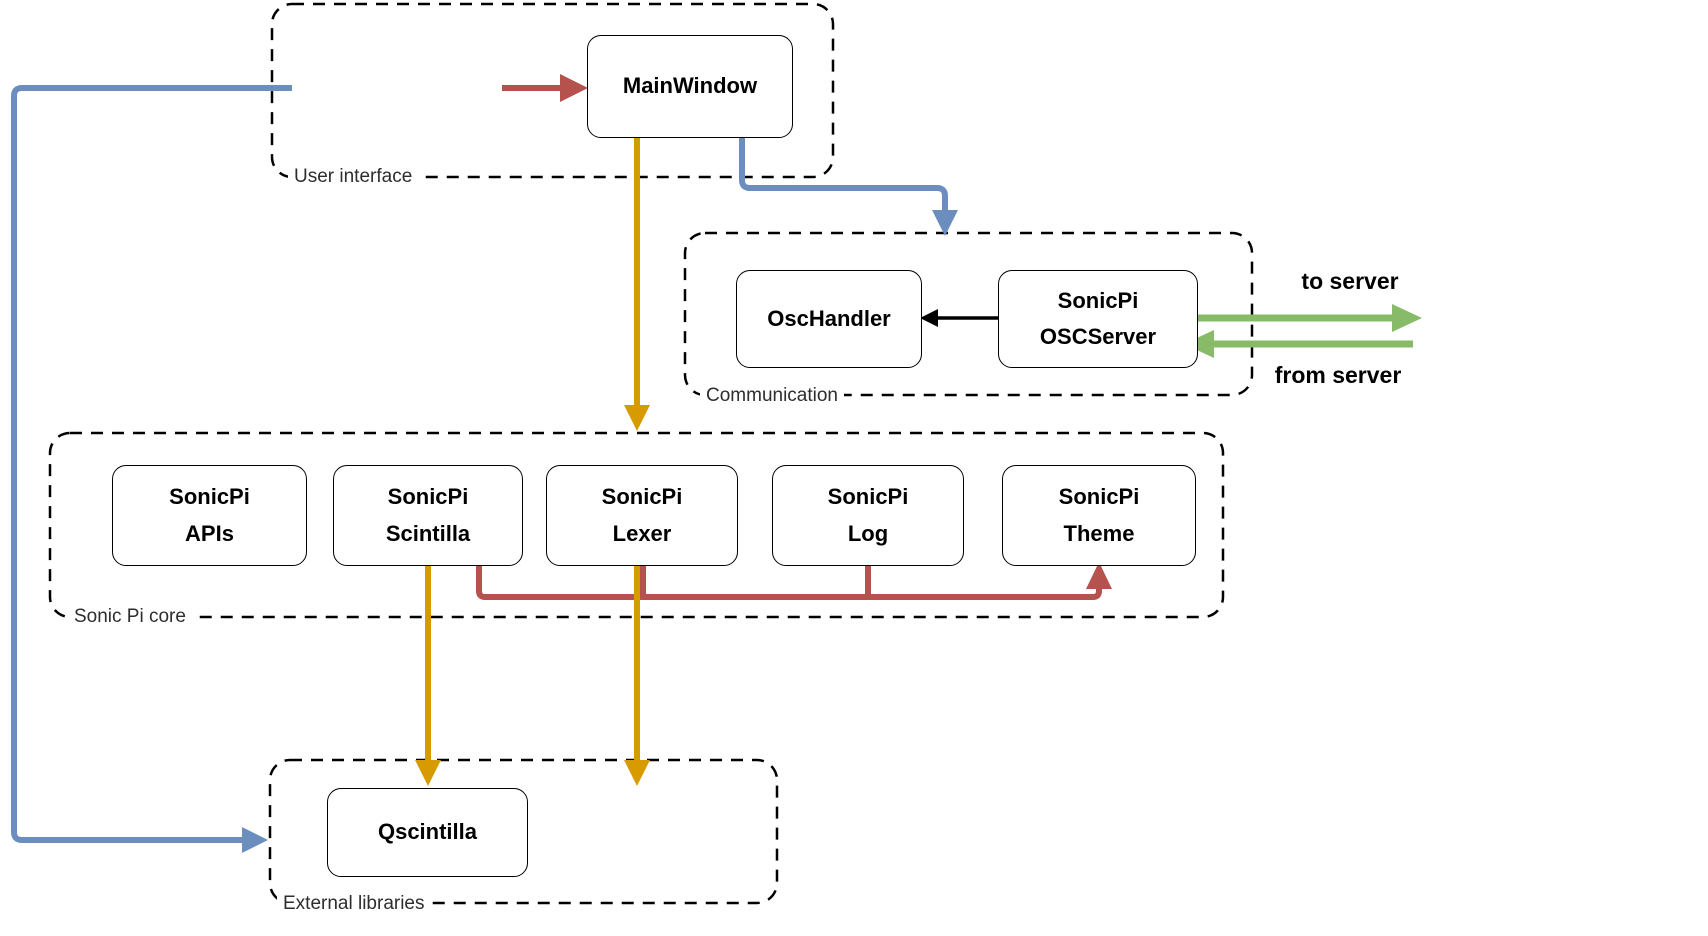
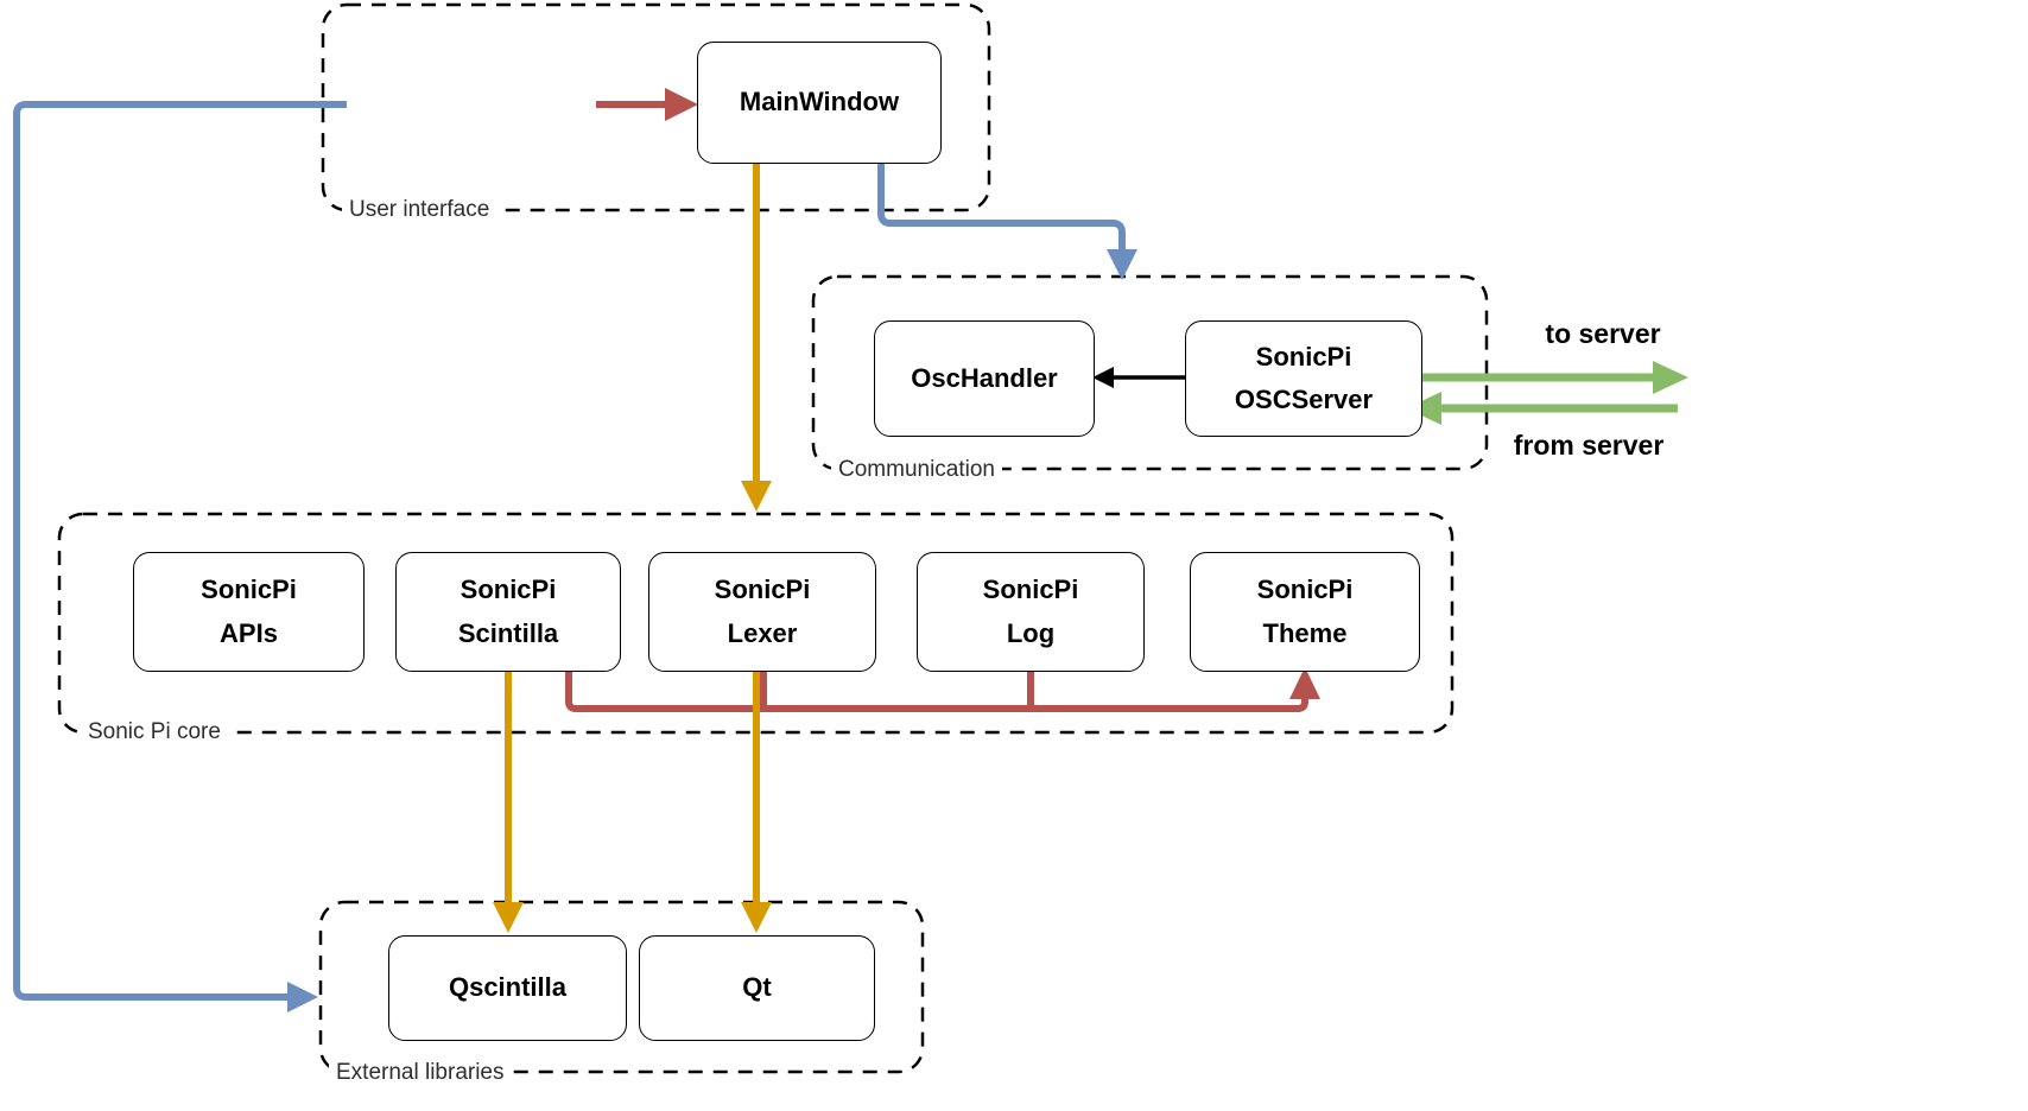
  MainWindow
  User interface
  OscHandler
  SonicPi
  OSCServer
  Communication
  SonicPi
  APIs
  SonicPi
  Scintilla
  SonicPi
  Lexer
  SonicPi
  Log
  SonicPi
  Theme
  Sonic Pi core
  Qscintilla
+ Qt
  External libraries
  to server
  from server
